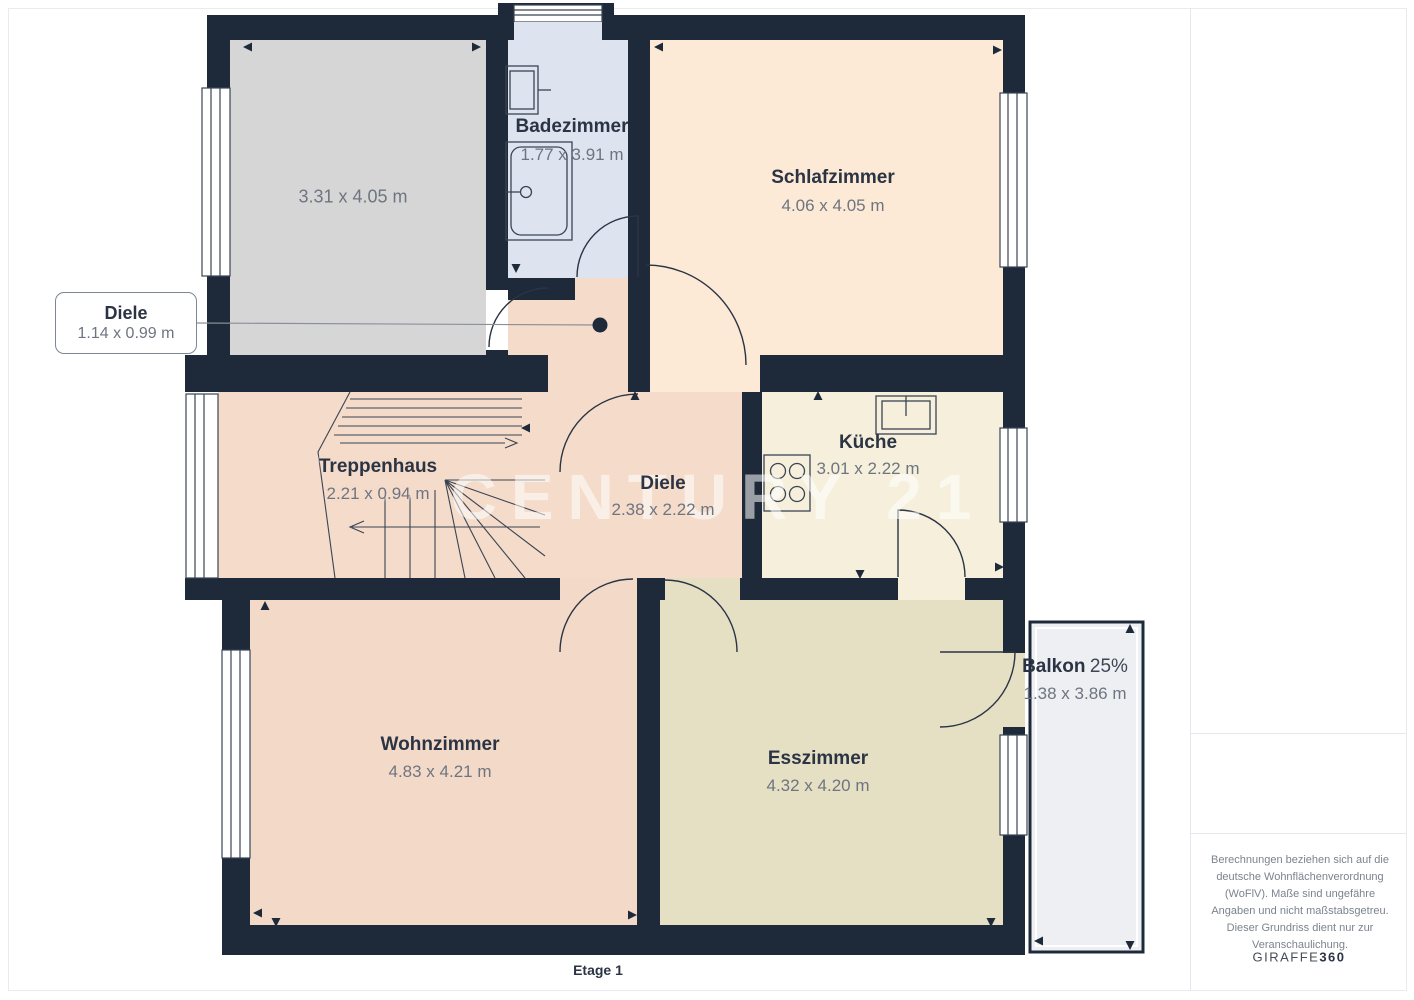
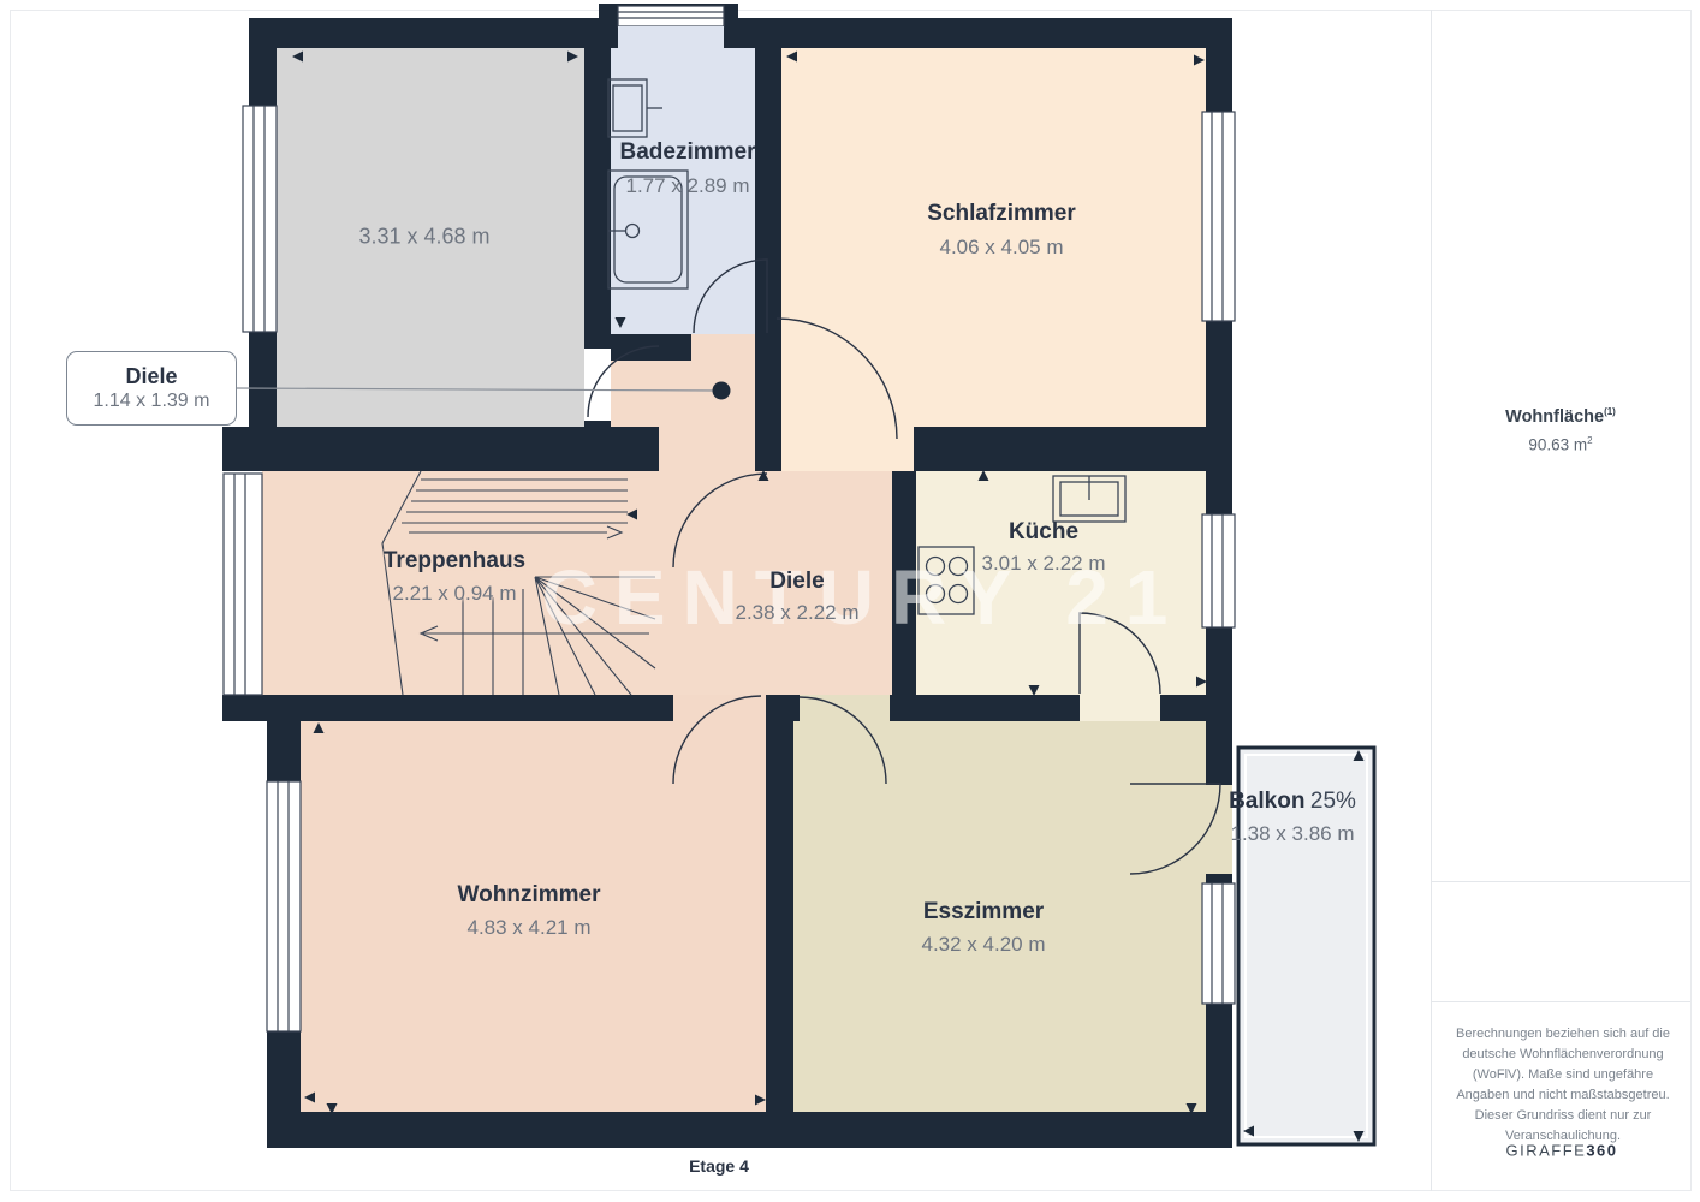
  CENTURY 21
- 3.31 x 4.05 m
+ 3.31 x 4.68 m
  Badezimmer
- 1.77 x 3.91 m
+ 1.77 x 2.89 m
  Schlafzimmer
  4.06 x 4.05 m
  Diele
- 1.14 x 0.99 m
+ 1.14 x 1.39 m
  Treppenhaus
  2.21 x 0.94 m
  Diele
  2.38 x 2.22 m
  Küche
  3.01 x 2.22 m
  Wohnzimmer
  4.83 x 4.21 m
  Esszimmer
  4.32 x 4.20 m
  Balkon 25%
  1.38 x 3.86 m
- Etage 1
+ Etage 4
+ Wohnfläche(1)
+ 90.63 m2
  Berechnungen beziehen sich auf die deutsche Wohnflächenverordnung (WoFlV). Maße sind ungefähre Angaben und nicht maßstabsgetreu. Dieser Grundriss dient nur zur Veranschaulichung.
  GIRAFFE360
